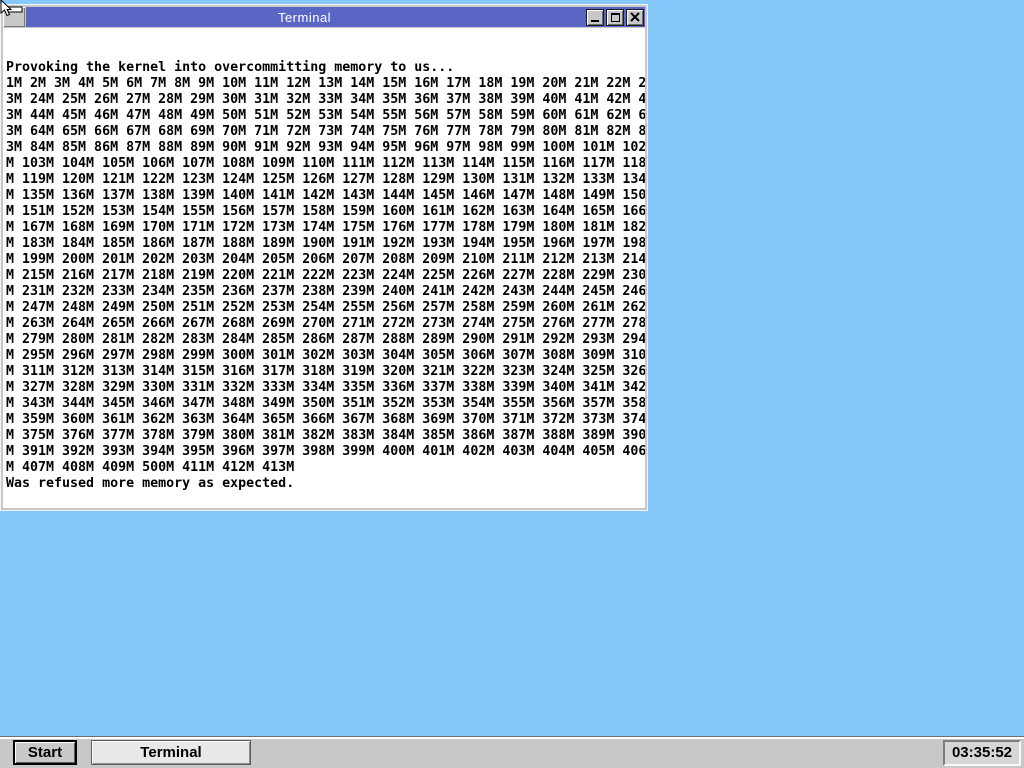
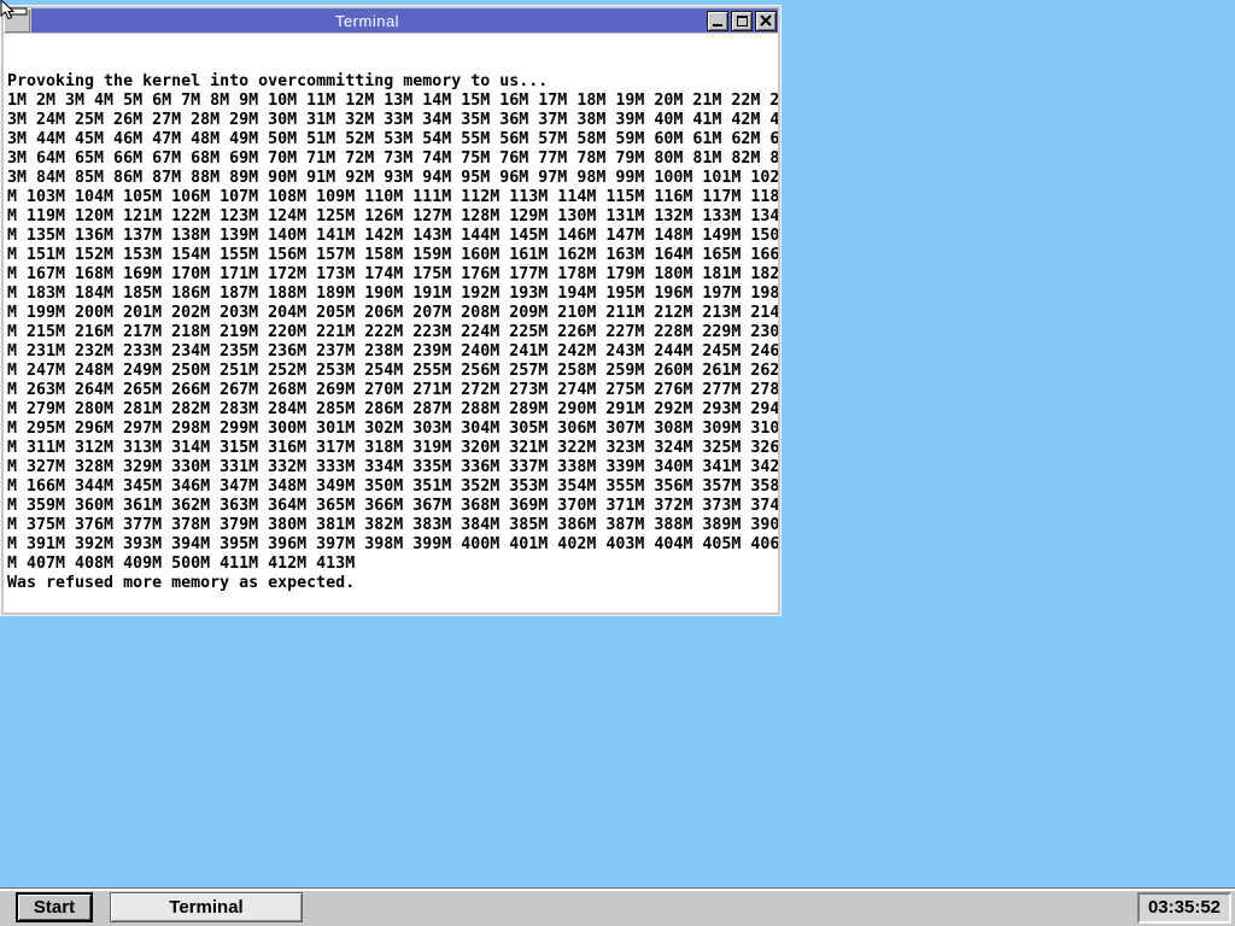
  Terminal
  Provoking the kernel into overcommitting memory to us...
  1M 2M 3M 4M 5M 6M 7M 8M 9M 10M 11M 12M 13M 14M 15M 16M 17M 18M 19M 20M 21M 22M 2
  3M 24M 25M 26M 27M 28M 29M 30M 31M 32M 33M 34M 35M 36M 37M 38M 39M 40M 41M 42M 4
  3M 44M 45M 46M 47M 48M 49M 50M 51M 52M 53M 54M 55M 56M 57M 58M 59M 60M 61M 62M 6
  3M 64M 65M 66M 67M 68M 69M 70M 71M 72M 73M 74M 75M 76M 77M 78M 79M 80M 81M 82M 8
  3M 84M 85M 86M 87M 88M 89M 90M 91M 92M 93M 94M 95M 96M 97M 98M 99M 100M 101M 102
  M 103M 104M 105M 106M 107M 108M 109M 110M 111M 112M 113M 114M 115M 116M 117M 118
  M 119M 120M 121M 122M 123M 124M 125M 126M 127M 128M 129M 130M 131M 132M 133M 134
  M 135M 136M 137M 138M 139M 140M 141M 142M 143M 144M 145M 146M 147M 148M 149M 150
  M 151M 152M 153M 154M 155M 156M 157M 158M 159M 160M 161M 162M 163M 164M 165M 166
  M 167M 168M 169M 170M 171M 172M 173M 174M 175M 176M 177M 178M 179M 180M 181M 182
  M 183M 184M 185M 186M 187M 188M 189M 190M 191M 192M 193M 194M 195M 196M 197M 198
  M 199M 200M 201M 202M 203M 204M 205M 206M 207M 208M 209M 210M 211M 212M 213M 214
  M 215M 216M 217M 218M 219M 220M 221M 222M 223M 224M 225M 226M 227M 228M 229M 230
  M 231M 232M 233M 234M 235M 236M 237M 238M 239M 240M 241M 242M 243M 244M 245M 246
  M 247M 248M 249M 250M 251M 252M 253M 254M 255M 256M 257M 258M 259M 260M 261M 262
  M 263M 264M 265M 266M 267M 268M 269M 270M 271M 272M 273M 274M 275M 276M 277M 278
  M 279M 280M 281M 282M 283M 284M 285M 286M 287M 288M 289M 290M 291M 292M 293M 294
  M 295M 296M 297M 298M 299M 300M 301M 302M 303M 304M 305M 306M 307M 308M 309M 310
  M 311M 312M 313M 314M 315M 316M 317M 318M 319M 320M 321M 322M 323M 324M 325M 326
  M 327M 328M 329M 330M 331M 332M 333M 334M 335M 336M 337M 338M 339M 340M 341M 342
- M 343M 344M 345M 346M 347M 348M 349M 350M 351M 352M 353M 354M 355M 356M 357M 358
+ M 166M 344M 345M 346M 347M 348M 349M 350M 351M 352M 353M 354M 355M 356M 357M 358
  M 359M 360M 361M 362M 363M 364M 365M 366M 367M 368M 369M 370M 371M 372M 373M 374
  M 375M 376M 377M 378M 379M 380M 381M 382M 383M 384M 385M 386M 387M 388M 389M 390
  M 391M 392M 393M 394M 395M 396M 397M 398M 399M 400M 401M 402M 403M 404M 405M 406
  M 407M 408M 409M 500M 411M 412M 413M
  Was refused more memory as expected.
  Start
  Terminal
  03:35:52
